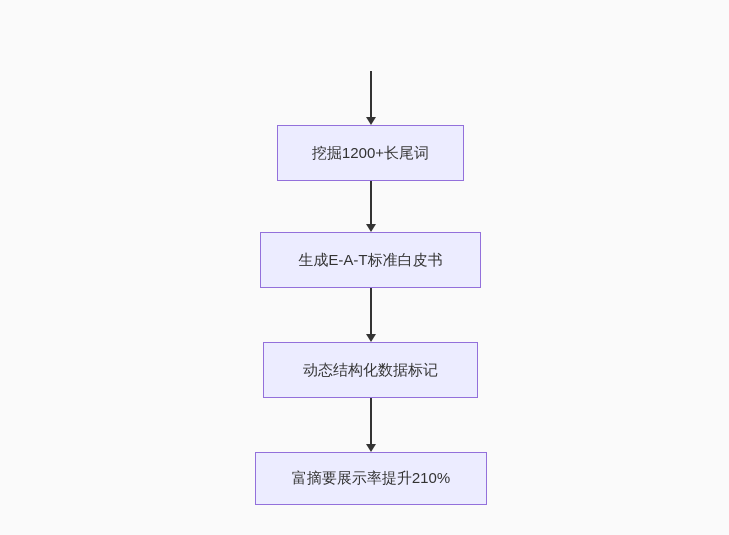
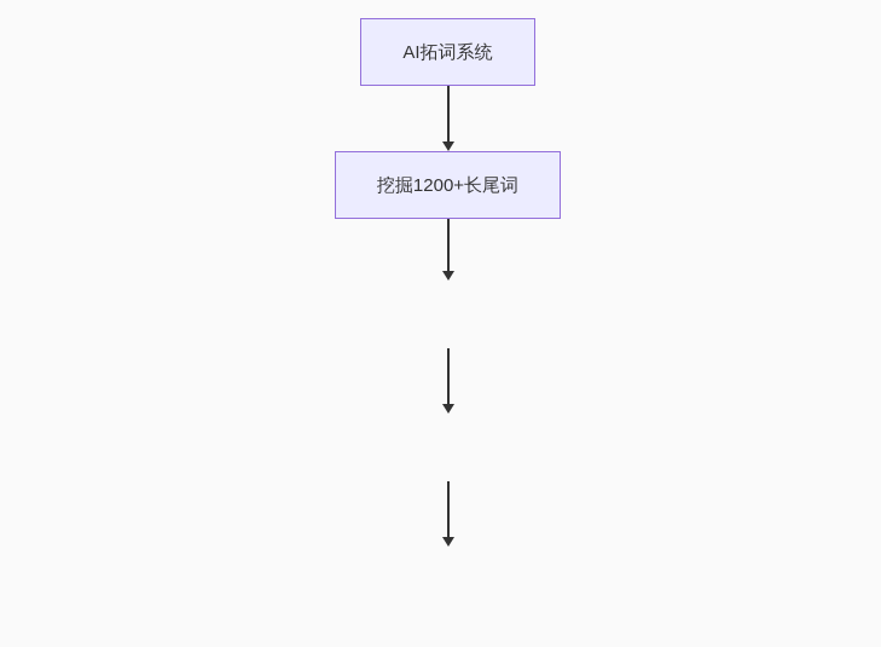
+ AI拓词系统
  挖掘1200+长尾词
- 生成E-A-T标准白皮书
- 动态结构化数据标记
- 富摘要展示率提升210%
